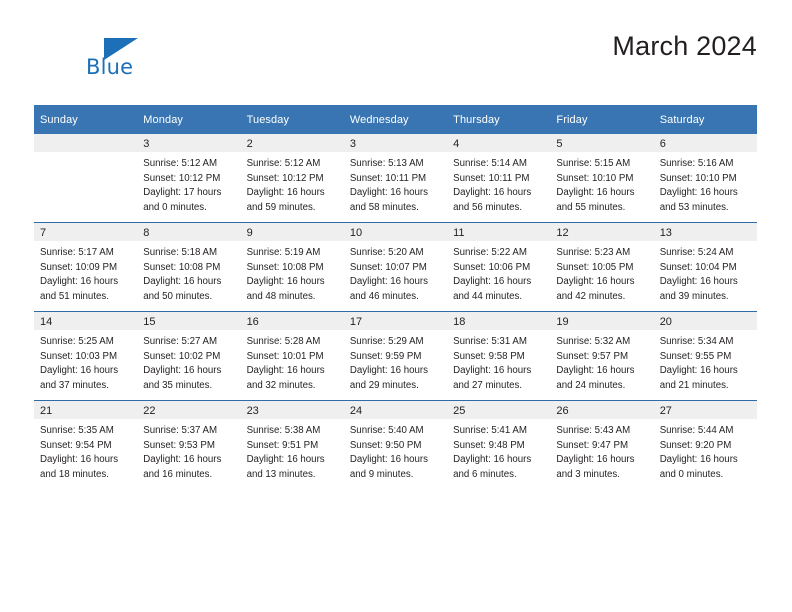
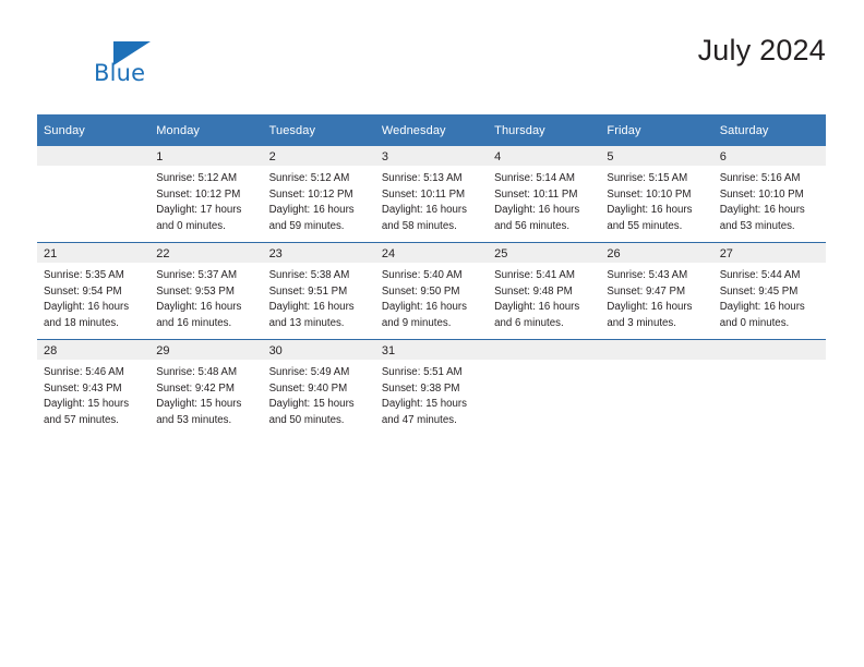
  Blue
- March 2024
+ July 2024
  Sunday	Monday	Tuesday	Wednesday	Thursday	Friday	Saturday
- 	3Sunrise: 5:12 AMSunset: 10:12 PMDaylight: 17 hoursand 0 minutes.	2Sunrise: 5:12 AMSunset: 10:12 PMDaylight: 16 hoursand 59 minutes.	3Sunrise: 5:13 AMSunset: 10:11 PMDaylight: 16 hoursand 58 minutes.	4Sunrise: 5:14 AMSunset: 10:11 PMDaylight: 16 hoursand 56 minutes.	5Sunrise: 5:15 AMSunset: 10:10 PMDaylight: 16 hoursand 55 minutes.	6Sunrise: 5:16 AMSunset: 10:10 PMDaylight: 16 hoursand 53 minutes.
+ 	1Sunrise: 5:12 AMSunset: 10:12 PMDaylight: 17 hoursand 0 minutes.	2Sunrise: 5:12 AMSunset: 10:12 PMDaylight: 16 hoursand 59 minutes.	3Sunrise: 5:13 AMSunset: 10:11 PMDaylight: 16 hoursand 58 minutes.	4Sunrise: 5:14 AMSunset: 10:11 PMDaylight: 16 hoursand 56 minutes.	5Sunrise: 5:15 AMSunset: 10:10 PMDaylight: 16 hoursand 55 minutes.	6Sunrise: 5:16 AMSunset: 10:10 PMDaylight: 16 hoursand 53 minutes.
- 7Sunrise: 5:17 AMSunset: 10:09 PMDaylight: 16 hoursand 51 minutes.	8Sunrise: 5:18 AMSunset: 10:08 PMDaylight: 16 hoursand 50 minutes.	9Sunrise: 5:19 AMSunset: 10:08 PMDaylight: 16 hoursand 48 minutes.	10Sunrise: 5:20 AMSunset: 10:07 PMDaylight: 16 hoursand 46 minutes.	11Sunrise: 5:22 AMSunset: 10:06 PMDaylight: 16 hoursand 44 minutes.	12Sunrise: 5:23 AMSunset: 10:05 PMDaylight: 16 hoursand 42 minutes.	13Sunrise: 5:24 AMSunset: 10:04 PMDaylight: 16 hoursand 39 minutes.
- 14Sunrise: 5:25 AMSunset: 10:03 PMDaylight: 16 hoursand 37 minutes.	15Sunrise: 5:27 AMSunset: 10:02 PMDaylight: 16 hoursand 35 minutes.	16Sunrise: 5:28 AMSunset: 10:01 PMDaylight: 16 hoursand 32 minutes.	17Sunrise: 5:29 AMSunset: 9:59 PMDaylight: 16 hoursand 29 minutes.	18Sunrise: 5:31 AMSunset: 9:58 PMDaylight: 16 hoursand 27 minutes.	19Sunrise: 5:32 AMSunset: 9:57 PMDaylight: 16 hoursand 24 minutes.	20Sunrise: 5:34 AMSunset: 9:55 PMDaylight: 16 hoursand 21 minutes.
- 21Sunrise: 5:35 AMSunset: 9:54 PMDaylight: 16 hoursand 18 minutes.	22Sunrise: 5:37 AMSunset: 9:53 PMDaylight: 16 hoursand 16 minutes.	23Sunrise: 5:38 AMSunset: 9:51 PMDaylight: 16 hoursand 13 minutes.	24Sunrise: 5:40 AMSunset: 9:50 PMDaylight: 16 hoursand 9 minutes.	25Sunrise: 5:41 AMSunset: 9:48 PMDaylight: 16 hoursand 6 minutes.	26Sunrise: 5:43 AMSunset: 9:47 PMDaylight: 16 hoursand 3 minutes.	27Sunrise: 5:44 AMSunset: 9:20 PMDaylight: 16 hoursand 0 minutes.
+ 21Sunrise: 5:35 AMSunset: 9:54 PMDaylight: 16 hoursand 18 minutes.	22Sunrise: 5:37 AMSunset: 9:53 PMDaylight: 16 hoursand 16 minutes.	23Sunrise: 5:38 AMSunset: 9:51 PMDaylight: 16 hoursand 13 minutes.	24Sunrise: 5:40 AMSunset: 9:50 PMDaylight: 16 hoursand 9 minutes.	25Sunrise: 5:41 AMSunset: 9:48 PMDaylight: 16 hoursand 6 minutes.	26Sunrise: 5:43 AMSunset: 9:47 PMDaylight: 16 hoursand 3 minutes.	27Sunrise: 5:44 AMSunset: 9:45 PMDaylight: 16 hoursand 0 minutes.
+ 28Sunrise: 5:46 AMSunset: 9:43 PMDaylight: 15 hoursand 57 minutes.	29Sunrise: 5:48 AMSunset: 9:42 PMDaylight: 15 hoursand 53 minutes.	30Sunrise: 5:49 AMSunset: 9:40 PMDaylight: 15 hoursand 50 minutes.	31Sunrise: 5:51 AMSunset: 9:38 PMDaylight: 15 hoursand 47 minutes.
